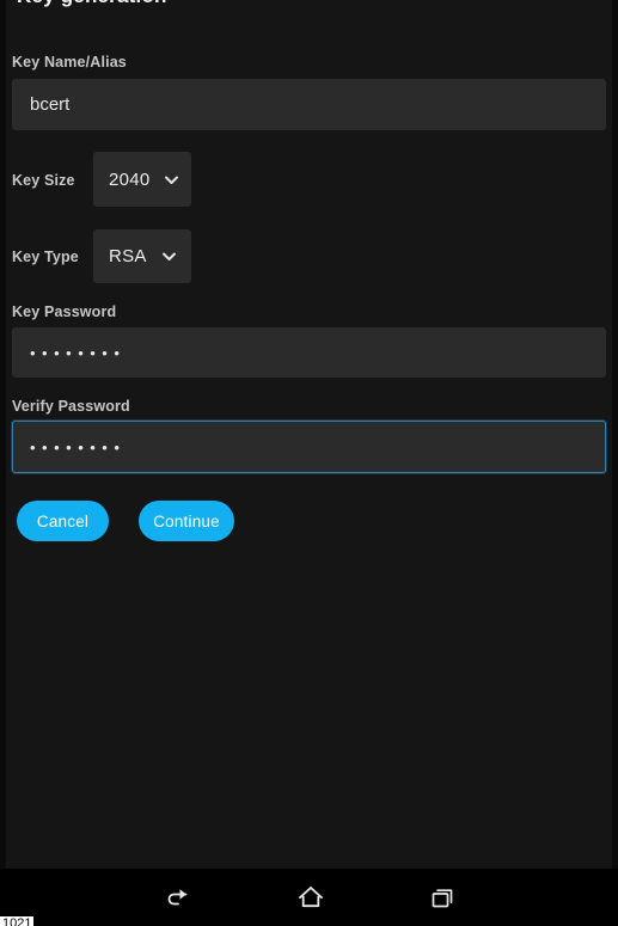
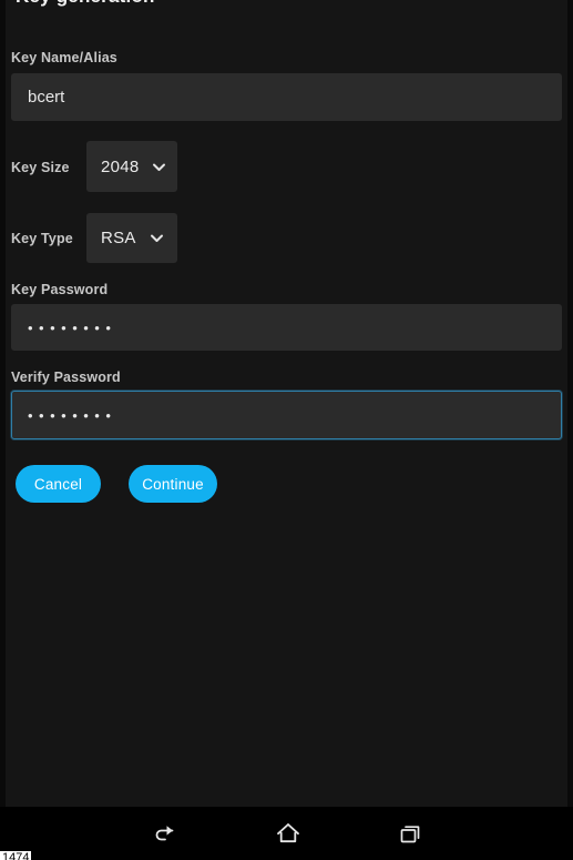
  Key Name/Alias
  bcert
  Key Size
- 2040
+ 2048
  Key Type
  RSA
  Key Password
  ••••••••
  Verify Password
  ••••••••
  Cancel
  Continue
- 1021
+ 1474
